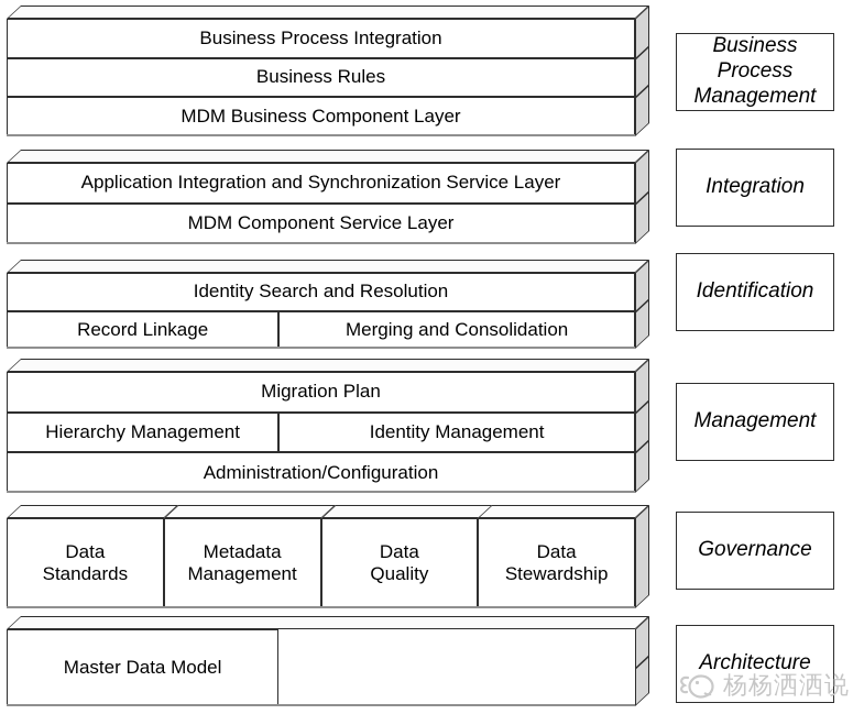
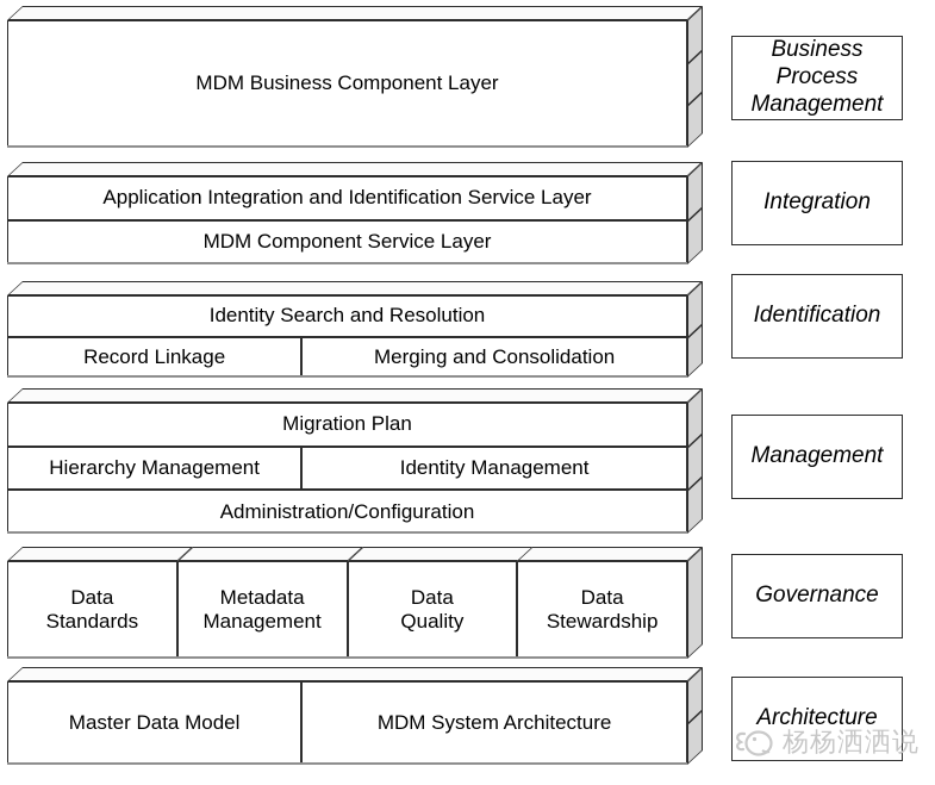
- Business Process Integration
- Business Rules
  MDM Business Component Layer
  Business
  Process
  Management
- Application Integration and Synchronization Service Layer
+ Application Integration and Identification Service Layer
  MDM Component Service Layer
  Integration
  Identity Search and Resolution
  Record Linkage
  Merging and Consolidation
  Identification
  Migration Plan
  Hierarchy Management
  Identity Management
  Administration/Configuration
  Management
  Data
  Standards
  Metadata
  Management
  Data
  Quality
  Data
  Stewardship
  Governance
  Master Data Model
+ MDM System Architecture
  Architecture
  杨杨洒洒说
